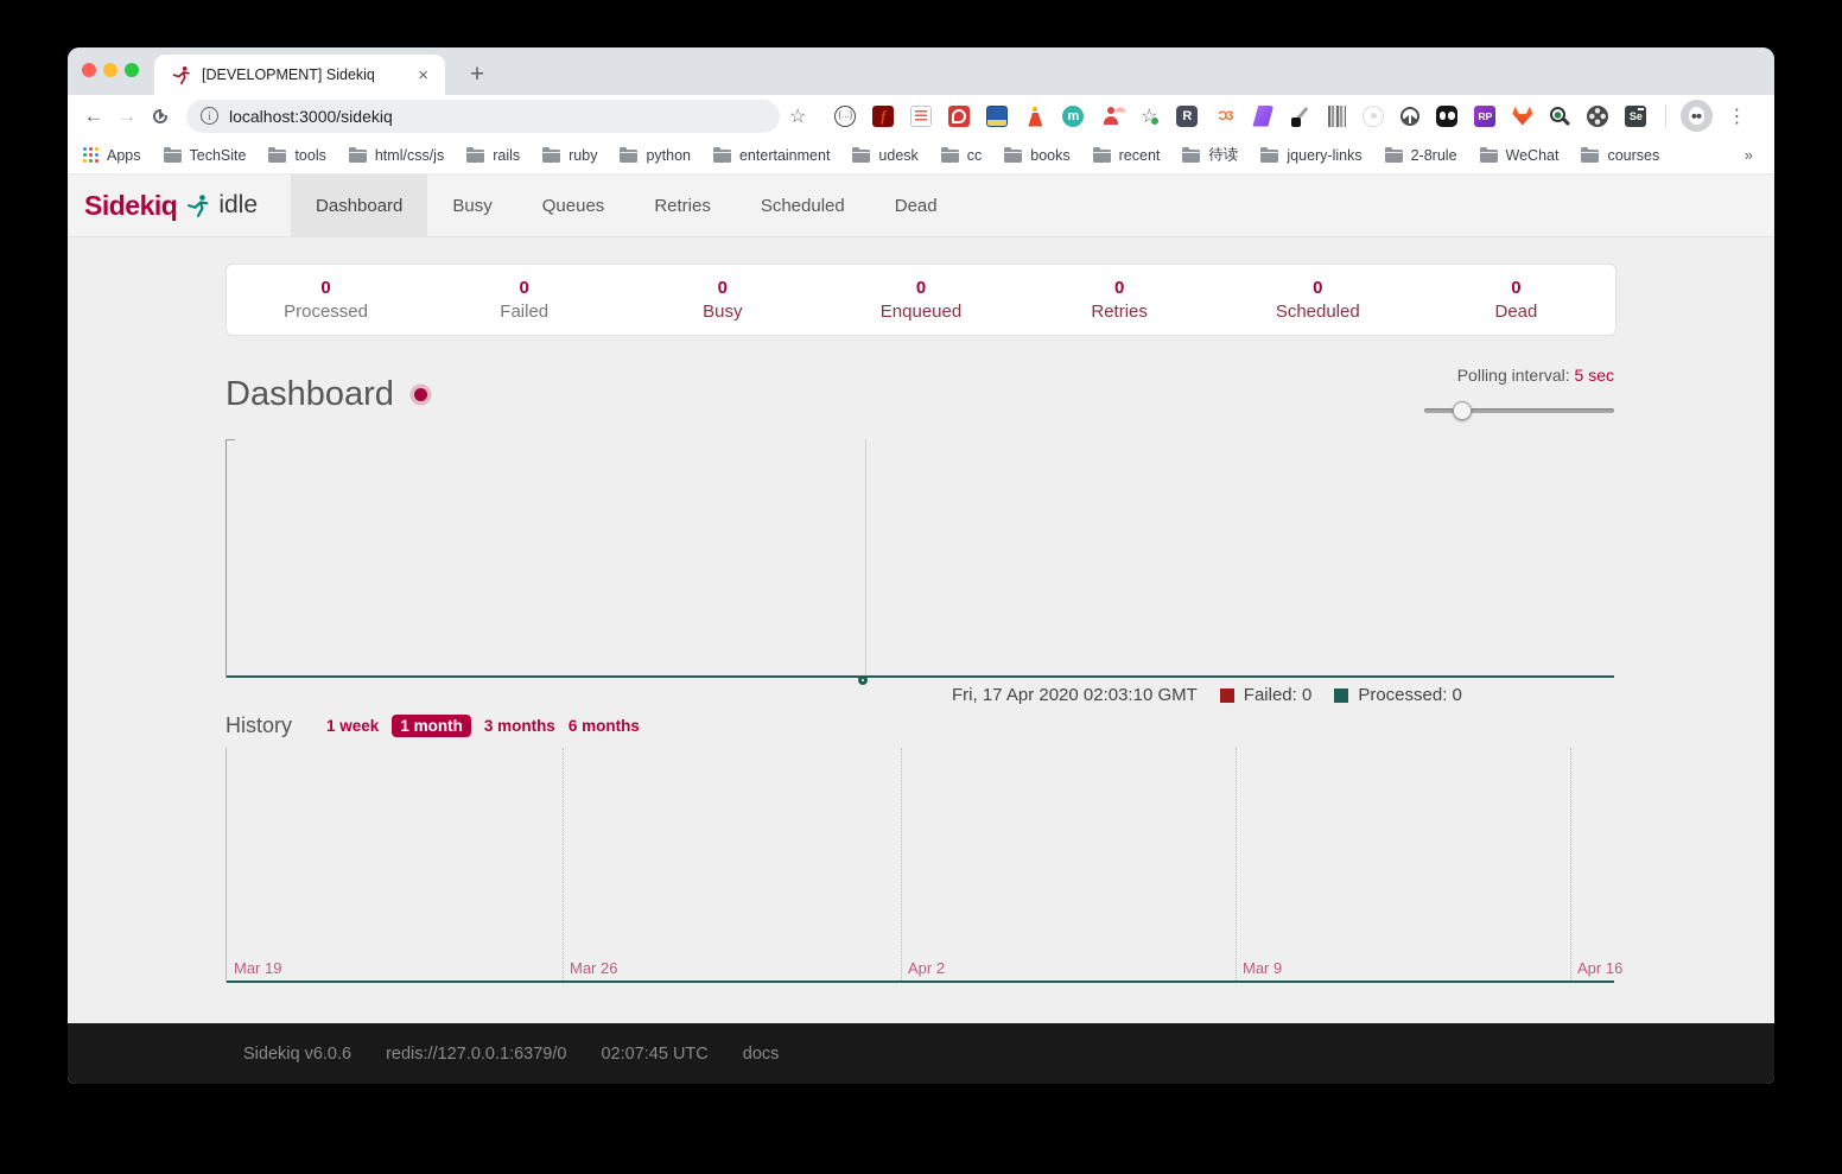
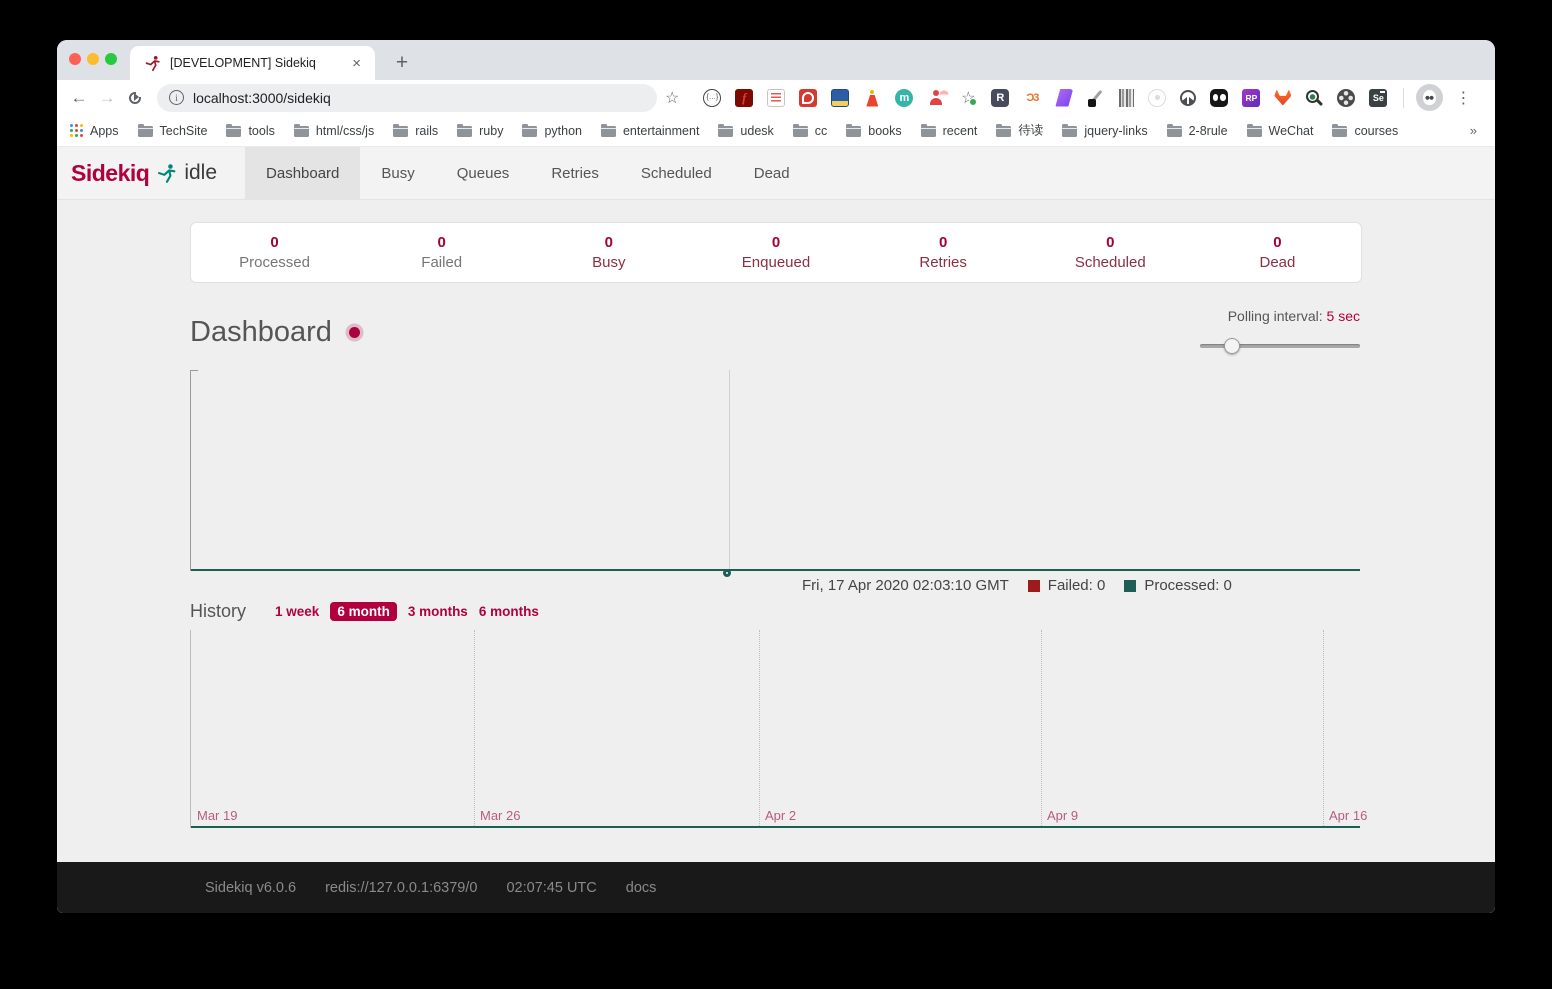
  [DEVELOPMENT] Sidekiq
  ×
  +
  ←
  →
  i
  localhost:3000/sidekiq
  ☆
  f
  m
  ☆
  R
  Ɔ3
  RP
  Se
  ⋮
  Apps
  TechSite
  tools
  html/css/js
  rails
  ruby
  python
  entertainment
  udesk
  cc
  books
  recent
  待读
  jquery-links
  2-8rule
  WeChat
  courses
  »
  Sidekiq
  idle
  Dashboard
  Busy
  Queues
  Retries
  Scheduled
  Dead
  0
  Processed
  0
  Failed
  0
  Busy
  0
  Enqueued
  0
  Retries
  0
  Scheduled
  0
  Dead
  Dashboard
  Polling interval: 5 sec
  Fri, 17 Apr 2020 02:03:10 GMT
  Failed: 0
  Processed: 0
  History
  1 week
- 1 month
+ 6 month
  3 months
  6 months
  Mar 19
  Mar 26
  Apr 2
- Mar 9
+ Apr 9
  Apr 16
  Sidekiq v6.0.6
  redis://127.0.0.1:6379/0
  02:07:45 UTC
  docs
